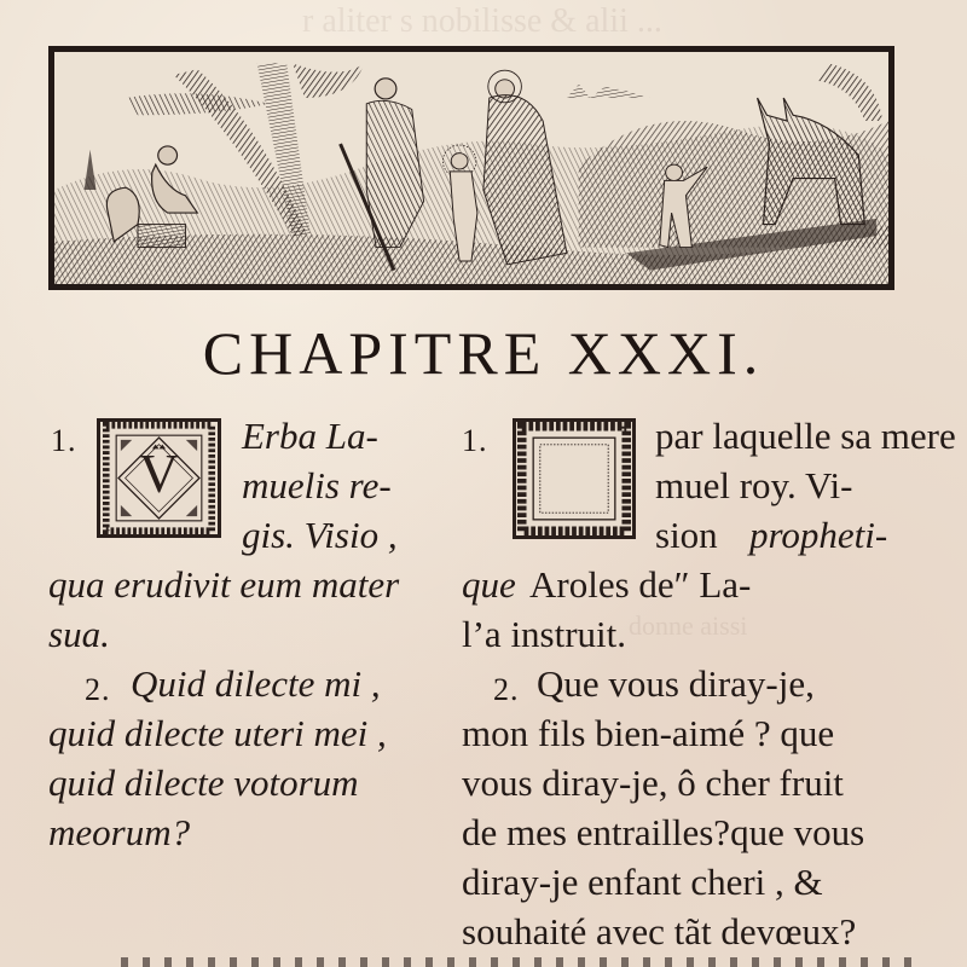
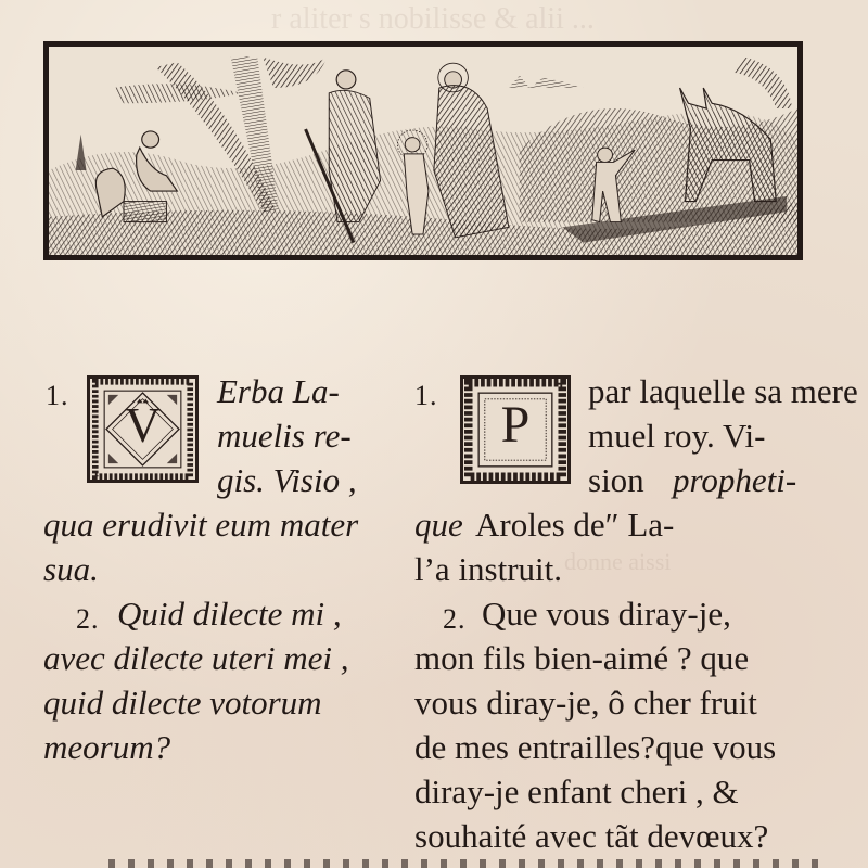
- CHAPITRE XXXI.
  1.
  V
  Erba La-
  muelis re-
  gis. Visio ,
  qua erudivit eum mater
  sua.
  2.
  Quid dilecte mi ,
- quid dilecte uteri mei ,
+ avec dilecte uteri mei ,
  quid dilecte votorum
  meorum?
  1.
+ P
  par laquelle sa mere
  muel roy. Vi-
  sion
  propheti-
  que
  Aroles de″ La-
  l’a instruit.
  2.
  Que vous diray-je,
  mon fils bien-aimé ? que
  vous diray-je, ô cher fruit
  de mes entrailles?que vous
  diray-je enfant cheri , &
  souhaité avec tãt devœux?
